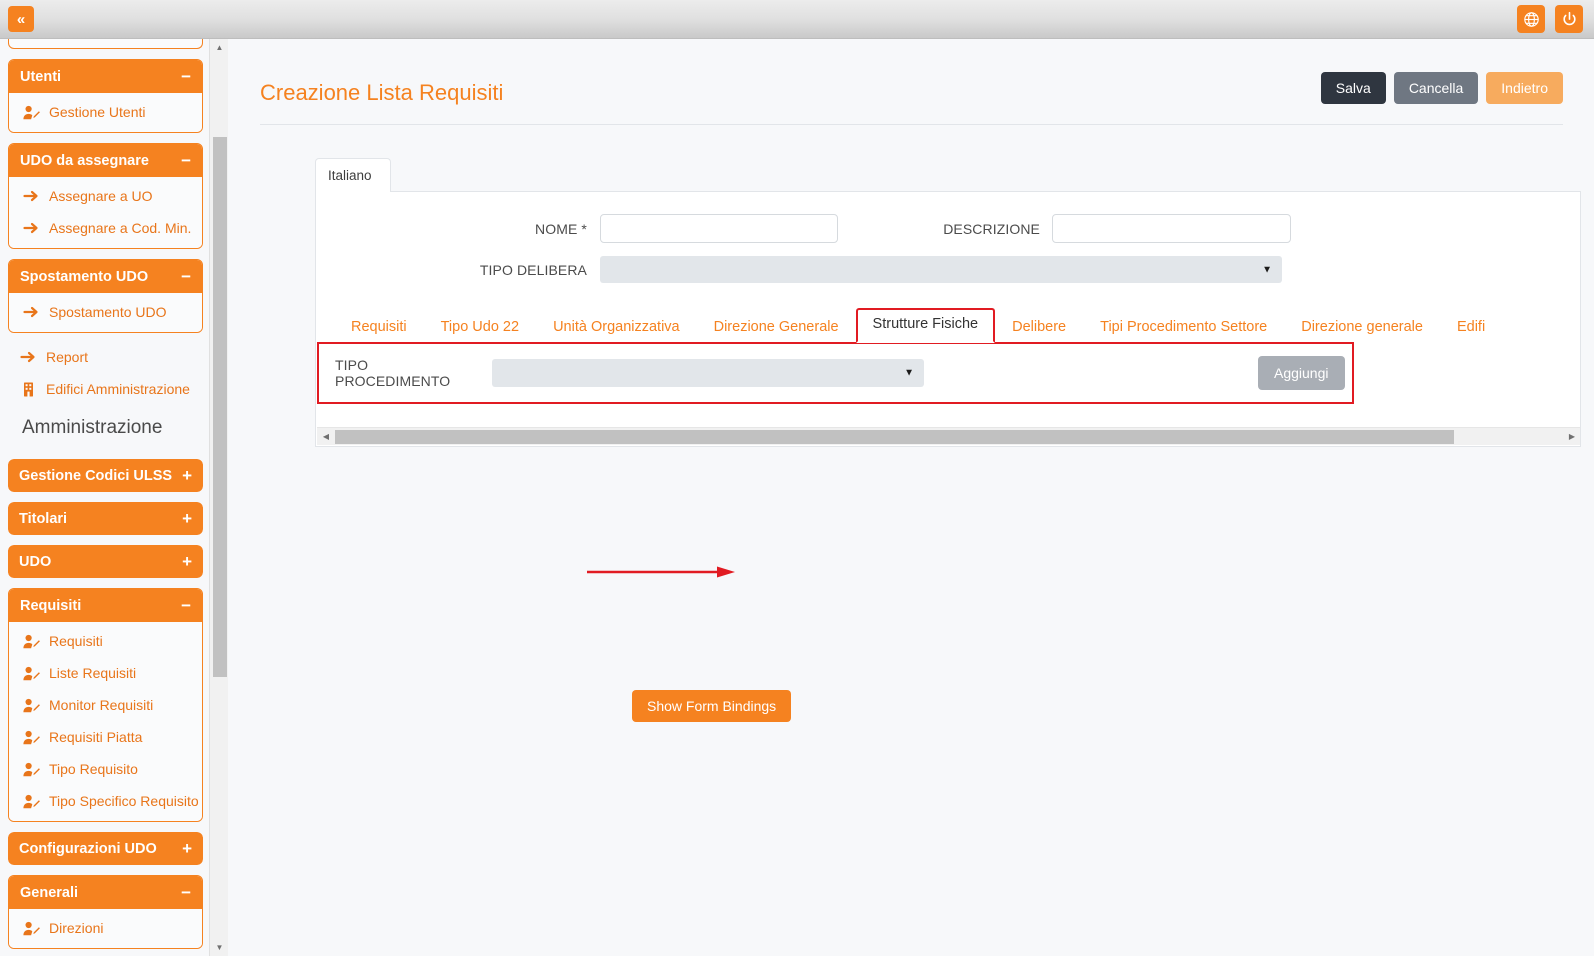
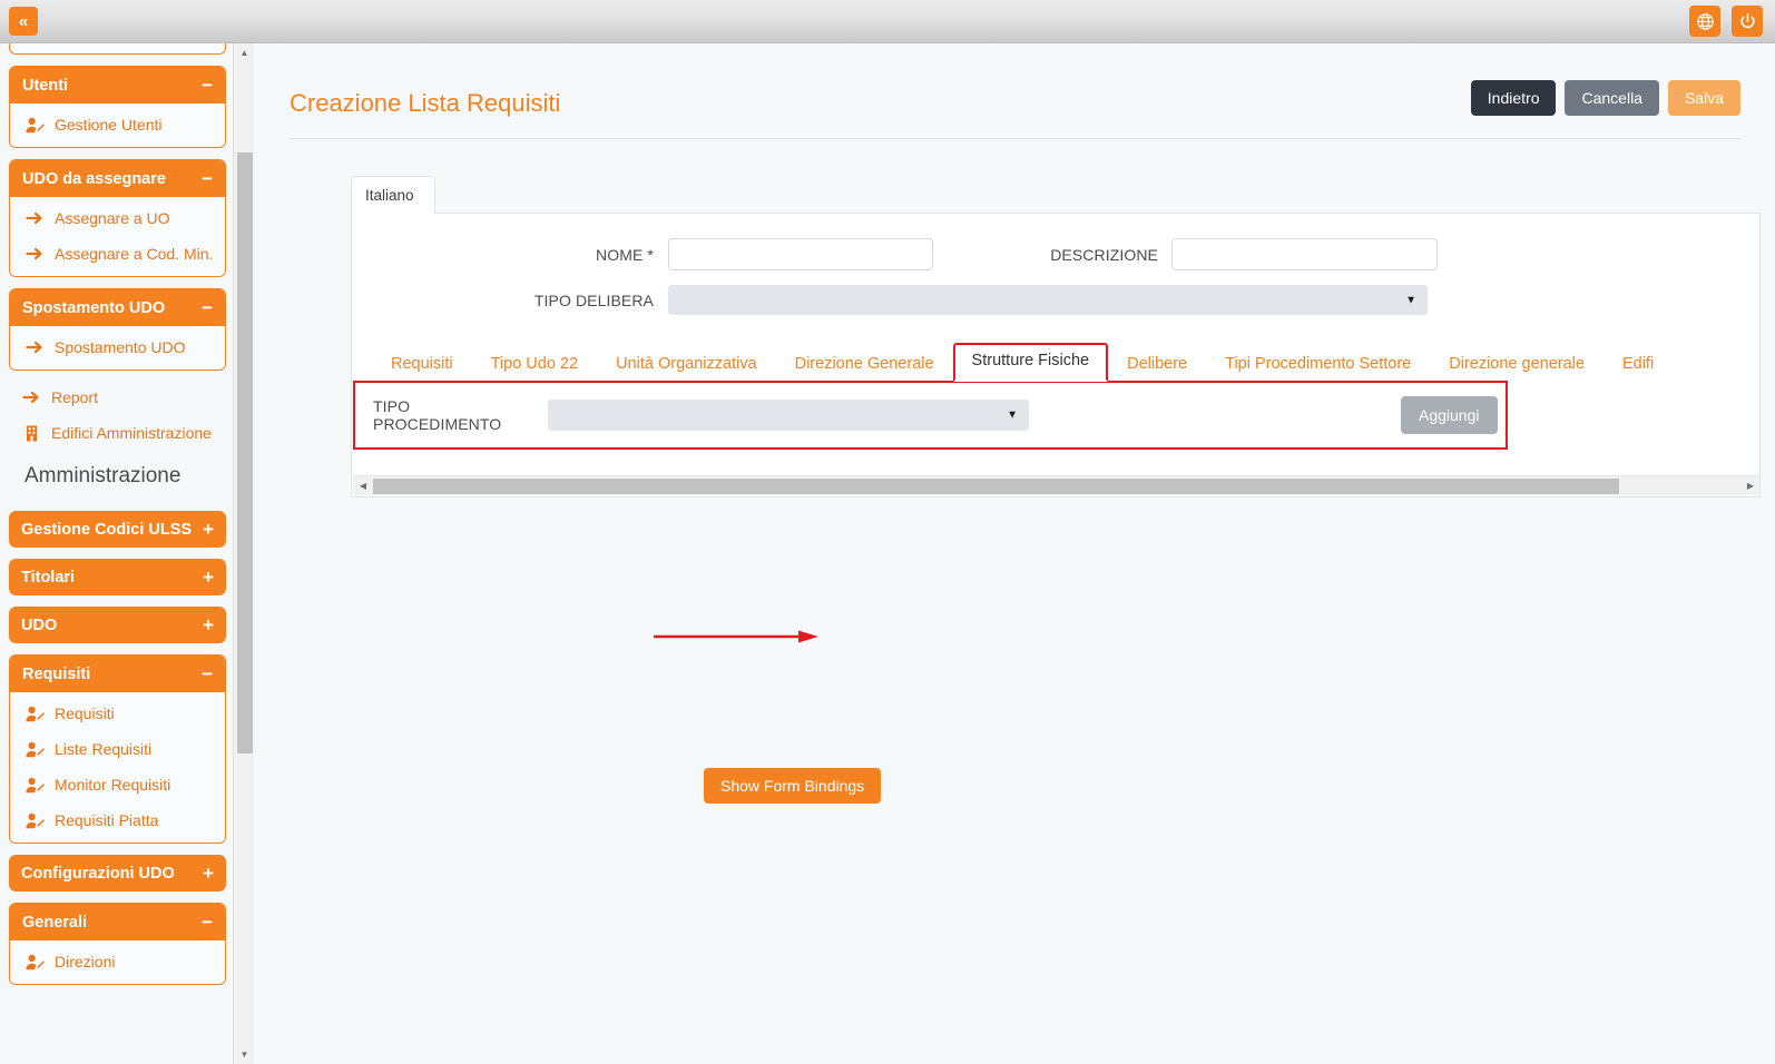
  «
  Utenti
  −
  Gestione Utenti
  UDO da assegnare
  −
  Assegnare a UO
  Assegnare a Cod. Min.
  Spostamento UDO
  −
  Spostamento UDO
  Report
  Edifici Amministrazione
  Amministrazione
  Gestione Codici ULSS
  +
  Titolari
  +
  UDO
  +
  Requisiti
  −
  Requisiti
  Liste Requisiti
  Monitor Requisiti
  Requisiti Piatta
- Tipo Requisito
- Tipo Specifico Requisito
  Configurazioni UDO
  +
  Generali
  −
  Direzioni
  ▲
  ▼
  Creazione Lista Requisiti
- Salva
+ Indietro
  Cancella
- Indietro
+ Salva
  Italiano
  NOME *
  DESCRIZIONE
  TIPO DELIBERA
  ▼
  Requisiti
  Tipo Udo 22
  Unità Organizzativa
  Direzione Generale
  Strutture Fisiche
  Delibere
  Tipi Procedimento Settore
  Direzione generale
  Edifi
  TIPO PROCEDIMENTO
  ▼
  Aggiungi
  ◀
  ▶
  Show Form Bindings
